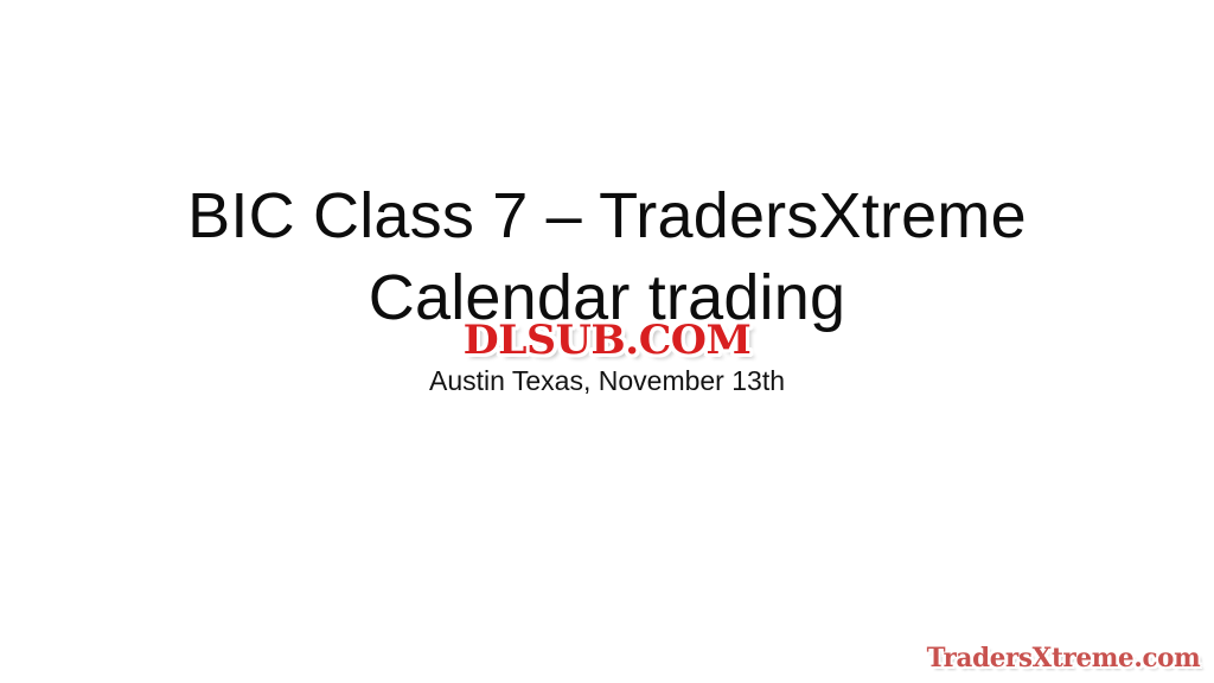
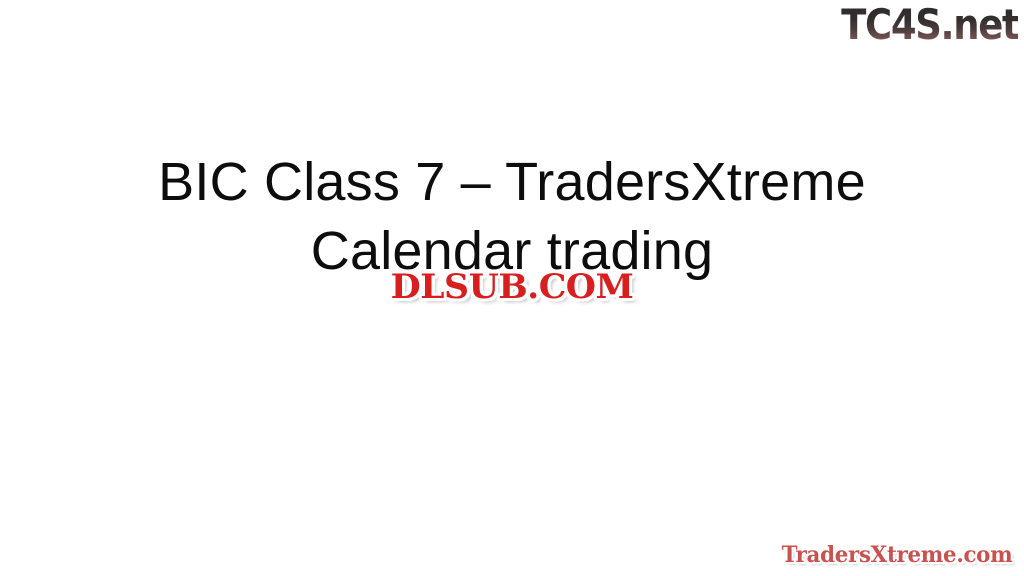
+ TC4S.net
  BIC Class 7 – TradersXtreme
  Calendar trading
  DLSUB.COM
- Austin Texas, November 13th
  TradersXtreme.com
